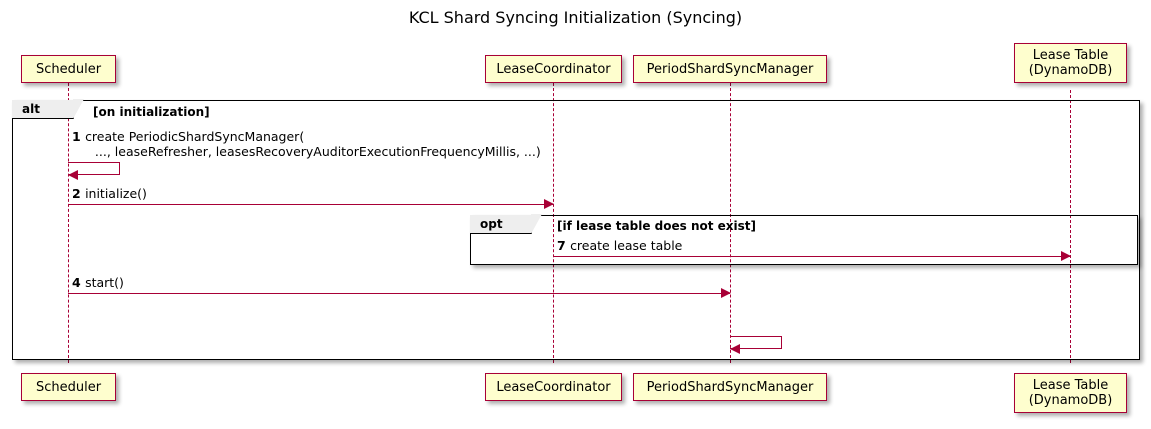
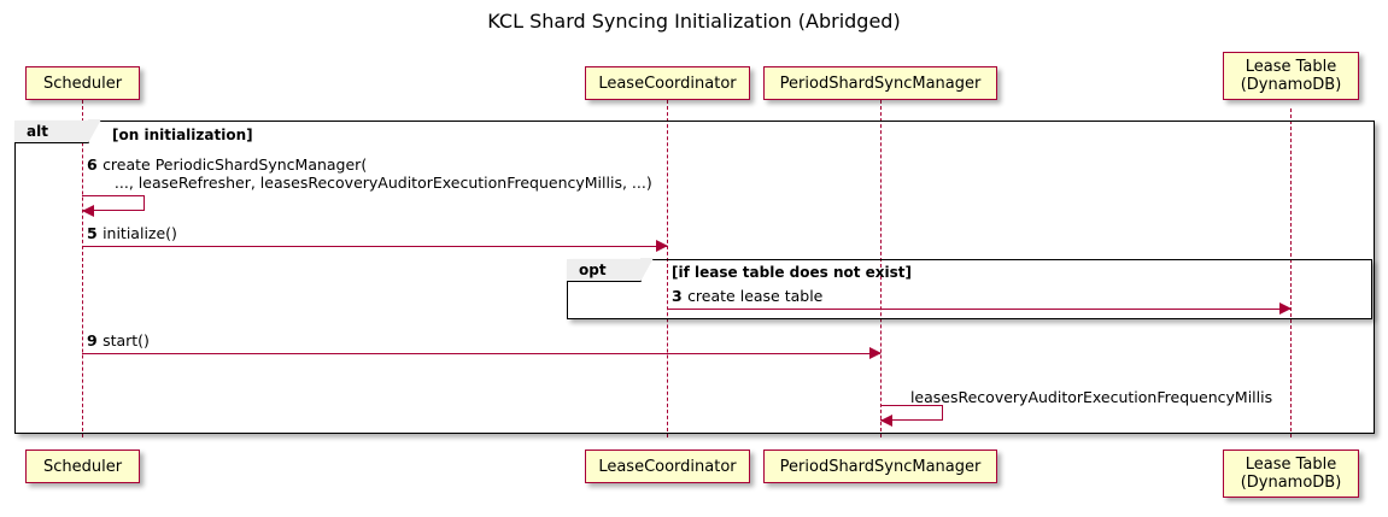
- KCL Shard Syncing Initialization (Syncing)
+ KCL Shard Syncing Initialization (Abridged)
  alt
  [on initialization]
  opt
  [if lease table does not exist]
  Scheduler
  LeaseCoordinator
  PeriodShardSyncManager
  Lease Table
  (DynamoDB)
  Scheduler
  LeaseCoordinator
  PeriodShardSyncManager
  Lease Table
  (DynamoDB)
- 1 create PeriodicShardSyncManager(
+ 6 create PeriodicShardSyncManager(
  ..., leaseRefresher, leasesRecoveryAuditorExecutionFrequencyMillis, ...)
- 2 initialize()
+ 5 initialize()
- 7 create lease table
+ 3 create lease table
- 4 start()
+ 9 start()
+ leasesRecoveryAuditorExecutionFrequencyMillis
